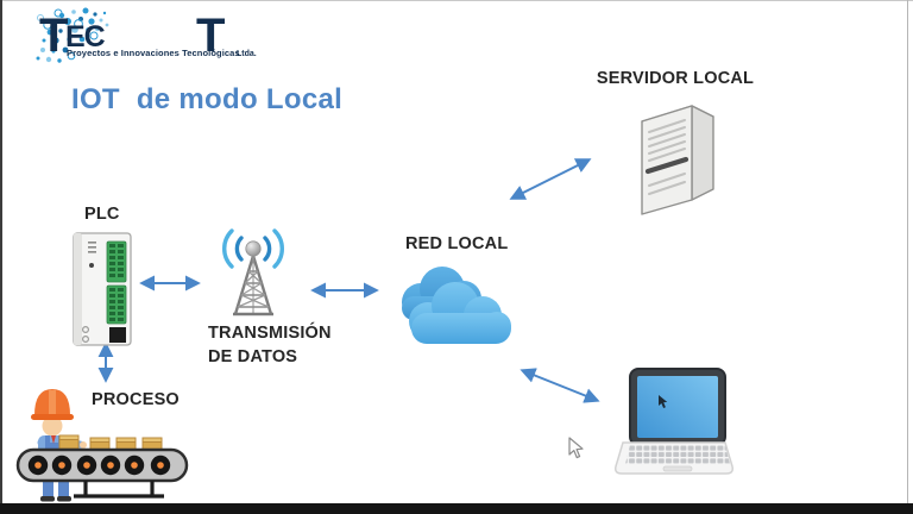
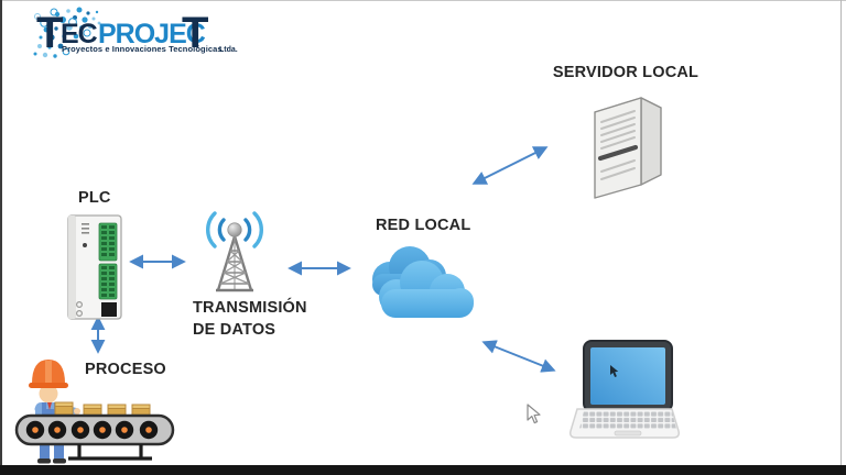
  T
  EC
+ PROJEC
  T
  Proyectos e Innovaciones Tecnológicas
- IOT de modo Local
  PLC
  TRANSMISIÓN
  DE DATOS
  RED LOCAL
  SERVIDOR LOCAL
  PROCESO
